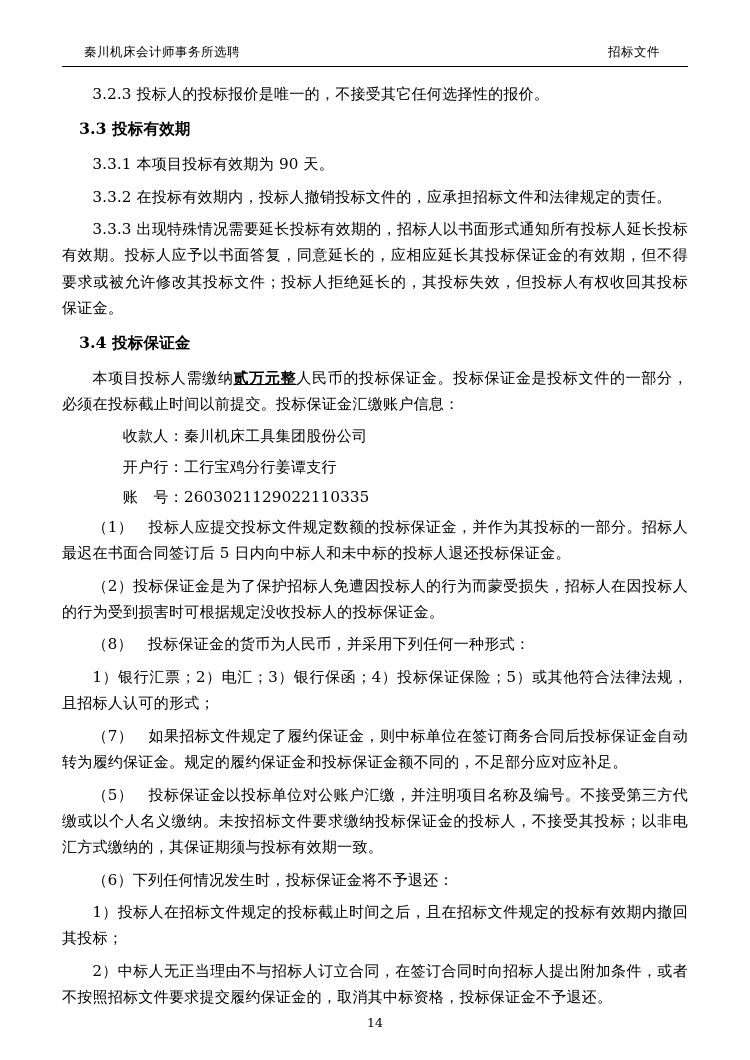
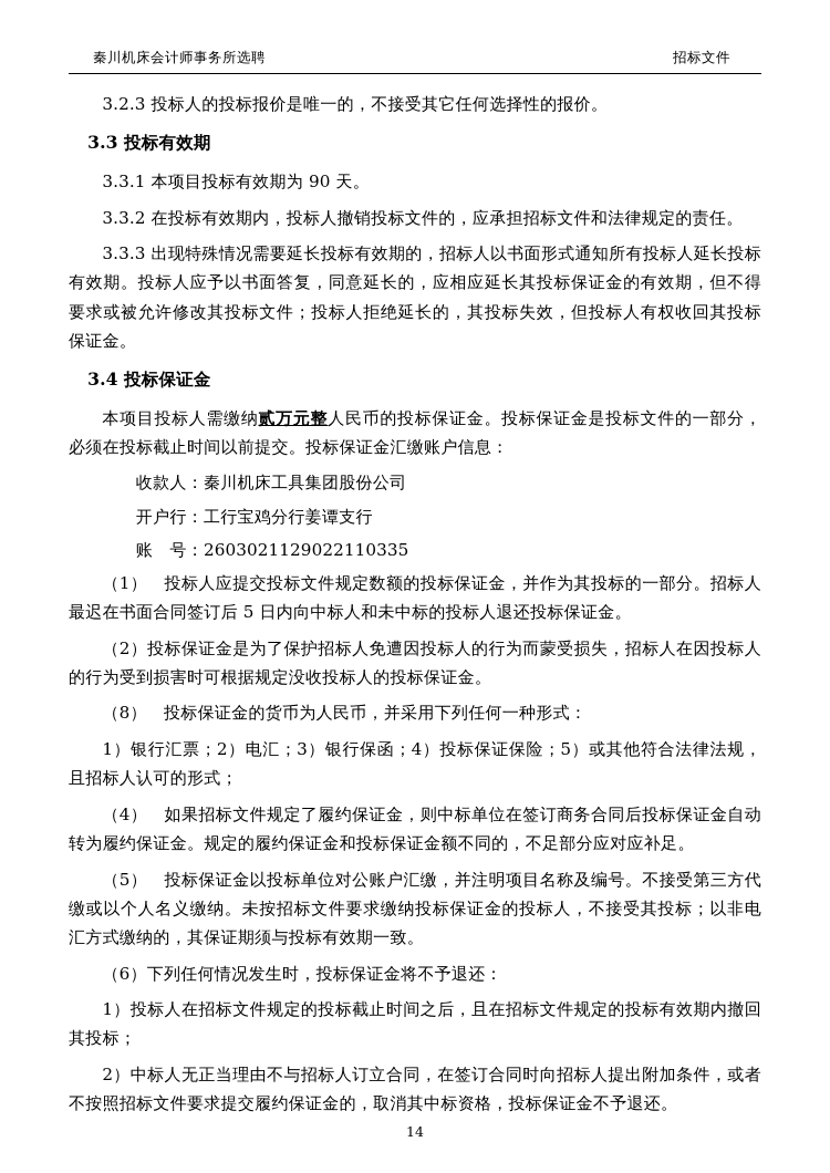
  秦川机床会计师事务所选聘
  招标文件
  3.2.3 投标人的投标报价是唯一的，不接受其它任何选择性的报价。
  3.3 投标有效期
  3.3.1 本项目投标有效期为 90 天。
  3.3.2 在投标有效期内，投标人撤销投标文件的，应承担招标文件和法律规定的责任。
  3.3.3 出现特殊情况需要延长投标有效期的，招标人以书面形式通知所有投标人延长投标有效期。投标人应予以书面答复，同意延长的，应相应延长其投标保证金的有效期，但不得要求或被允许修改其投标文件；投标人拒绝延长的，其投标失效，但投标人有权收回其投标保证金。
  3.4 投标保证金
  本项目投标人需缴纳贰万元整人民币的投标保证金。投标保证金是投标文件的一部分，必须在投标截止时间以前提交。投标保证金汇缴账户信息：
  收款人：秦川机床工具集团股份公司
  开户行：工行宝鸡分行姜谭支行
  账 号：2603021129022110335
  （1） 投标人应提交投标文件规定数额的投标保证金，并作为其投标的一部分。招标人最迟在书面合同签订后 5 日内向中标人和未中标的投标人退还投标保证金。
  （2）投标保证金是为了保护招标人免遭因投标人的行为而蒙受损失，招标人在因投标人的行为受到损害时可根据规定没收投标人的投标保证金。
  （8） 投标保证金的货币为人民币，并采用下列任何一种形式：
  1）银行汇票；2）电汇；3）银行保函；4）投标保证保险；5）或其他符合法律法规，且招标人认可的形式；
- （7） 如果招标文件规定了履约保证金，则中标单位在签订商务合同后投标保证金自动转为履约保证金。规定的履约保证金和投标保证金额不同的，不足部分应对应补足。
+ （4） 如果招标文件规定了履约保证金，则中标单位在签订商务合同后投标保证金自动转为履约保证金。规定的履约保证金和投标保证金额不同的，不足部分应对应补足。
  （5） 投标保证金以投标单位对公账户汇缴，并注明项目名称及编号。不接受第三方代缴或以个人名义缴纳。未按招标文件要求缴纳投标保证金的投标人，不接受其投标；以非电汇方式缴纳的，其保证期须与投标有效期一致。
  （6）下列任何情况发生时，投标保证金将不予退还：
  1）投标人在招标文件规定的投标截止时间之后，且在招标文件规定的投标有效期内撤回其投标；
  2）中标人无正当理由不与招标人订立合同，在签订合同时向招标人提出附加条件，或者不按照招标文件要求提交履约保证金的，取消其中标资格，投标保证金不予退还。
  14
